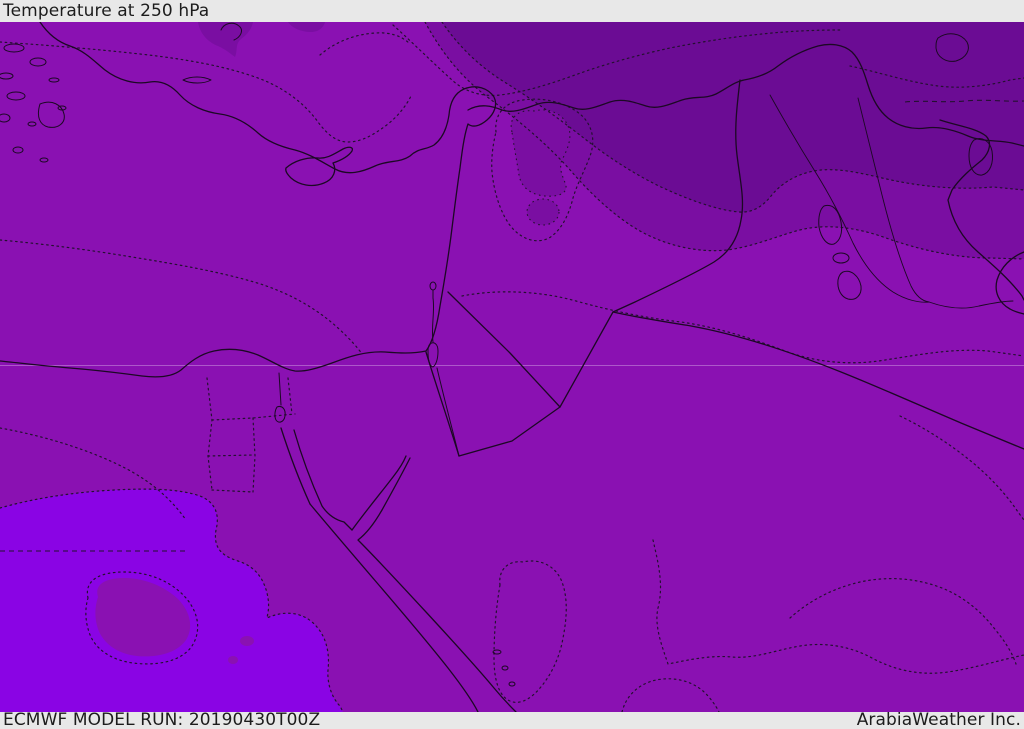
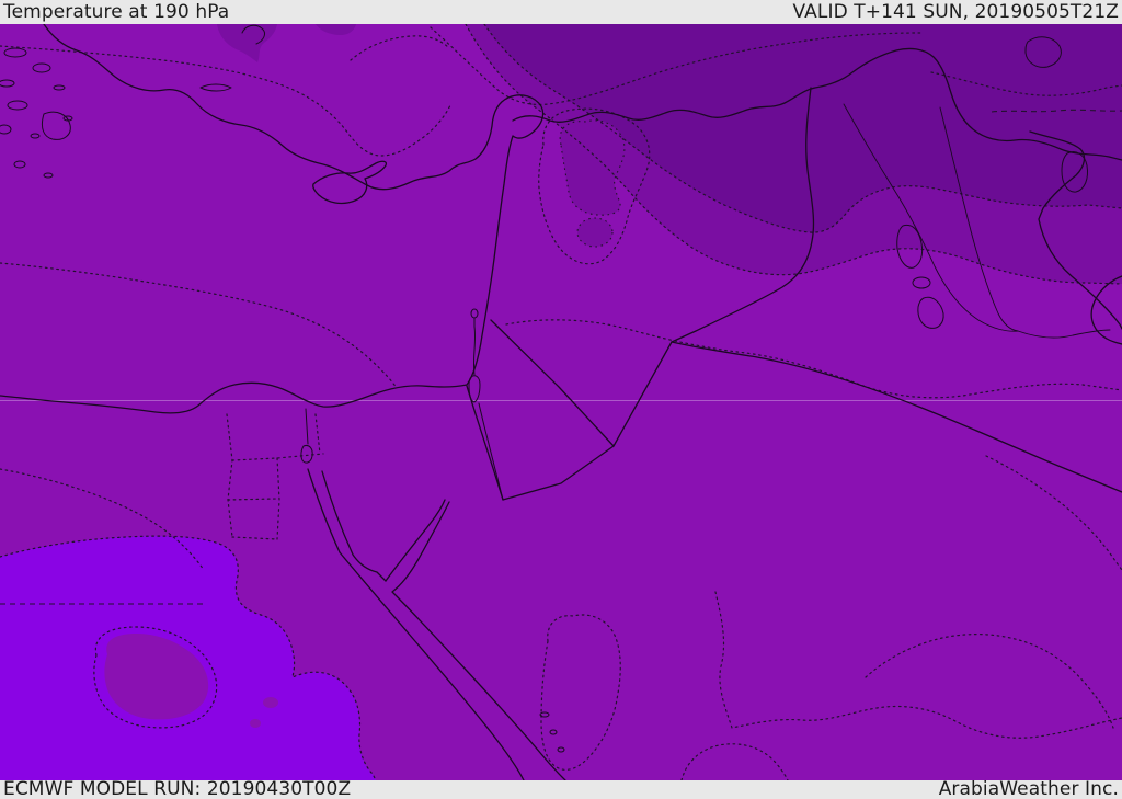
- Temperature at 250 hPa
+ Temperature at 190 hPa
+ VALID T+141 SUN, 20190505T21Z
  ECMWF MODEL RUN: 20190430T00Z
  ArabiaWeather Inc.
